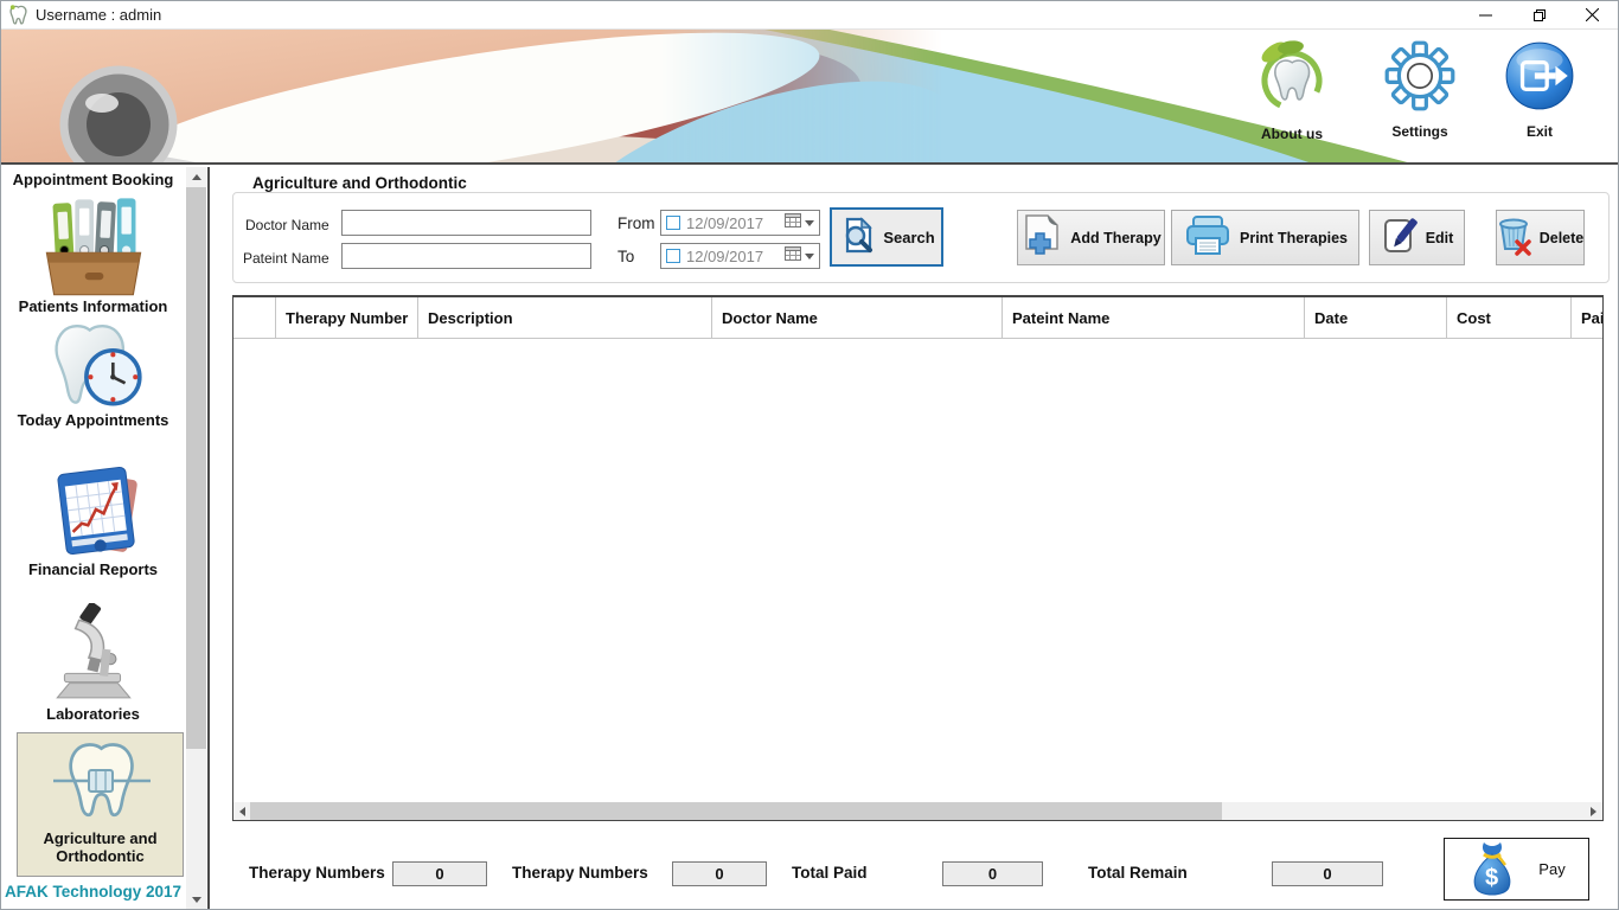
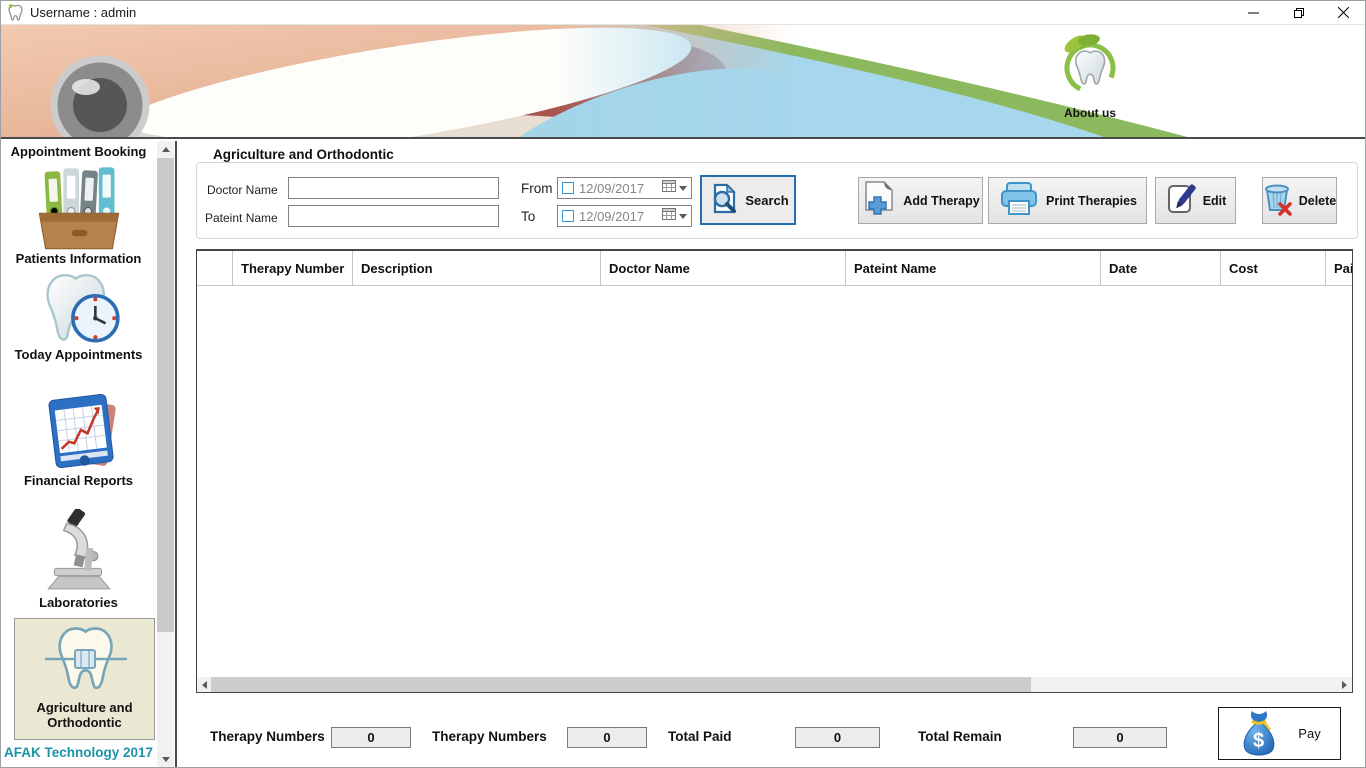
  Username : admin
  About us
- Settings
- Exit
  Appointment Booking
  Patients Information
  Today Appointments
  Financial Reports
  Laboratories
  Agriculture and Orthodontic
  AFAK Technology 2017
  Agriculture and Orthodontic
  Doctor Name
  Pateint Name
  From
  12/09/2017
  To
  12/09/2017
  Search
  Add Therapy
  Print Therapies
  Edit
  Delete
  Therapy Number
  Description
  Doctor Name
  Pateint Name
  Date
  Cost
  Pai
  Therapy Numbers
  0
  Therapy Numbers
  0
  Total Paid
  0
  Total Remain
  0
  $
  Pay
